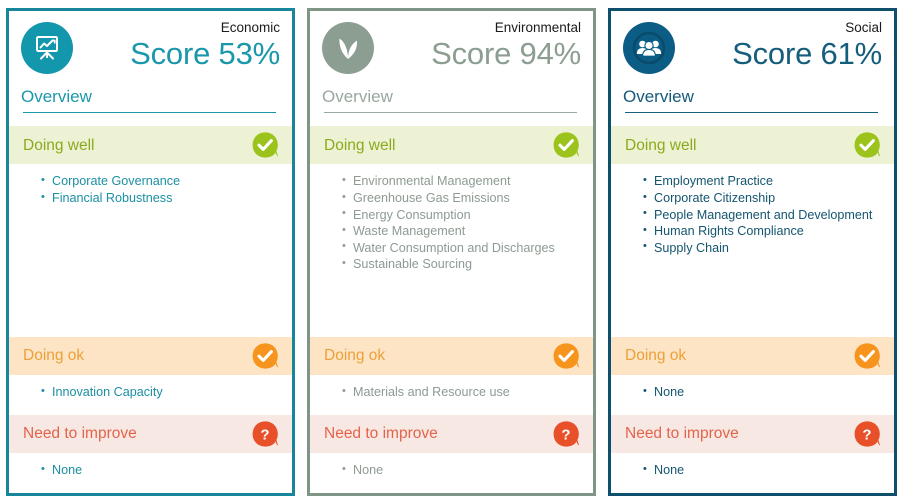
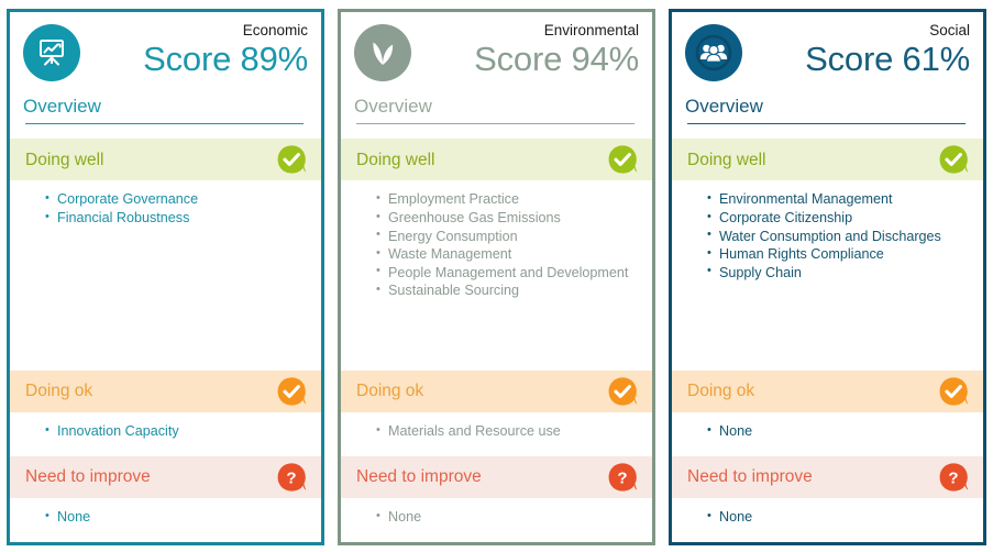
  Economic
- Score 53%
+ Score 89%
  Overview
  Doing well
  Corporate Governance
  Financial Robustness
  Doing ok
  Innovation Capacity
  Need to improve
  ?
  None
  Environmental
  Score 94%
  Overview
  Doing well
- Environmental Management
+ Employment Practice
  Greenhouse Gas Emissions
  Energy Consumption
  Waste Management
- Water Consumption and Discharges
+ People Management and Development
  Sustainable Sourcing
  Doing ok
  Materials and Resource use
  Need to improve
  ?
  None
  Social
  Score 61%
  Overview
  Doing well
- Employment Practice
+ Environmental Management
  Corporate Citizenship
- People Management and Development
+ Water Consumption and Discharges
  Human Rights Compliance
  Supply Chain
  Doing ok
  None
  Need to improve
  ?
  None
